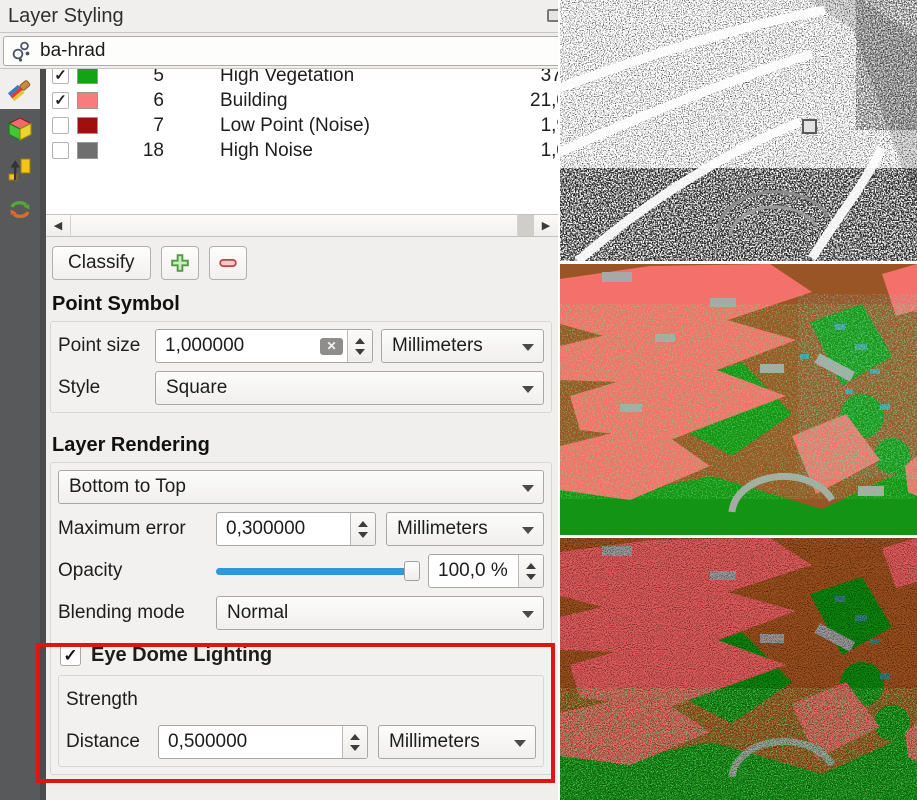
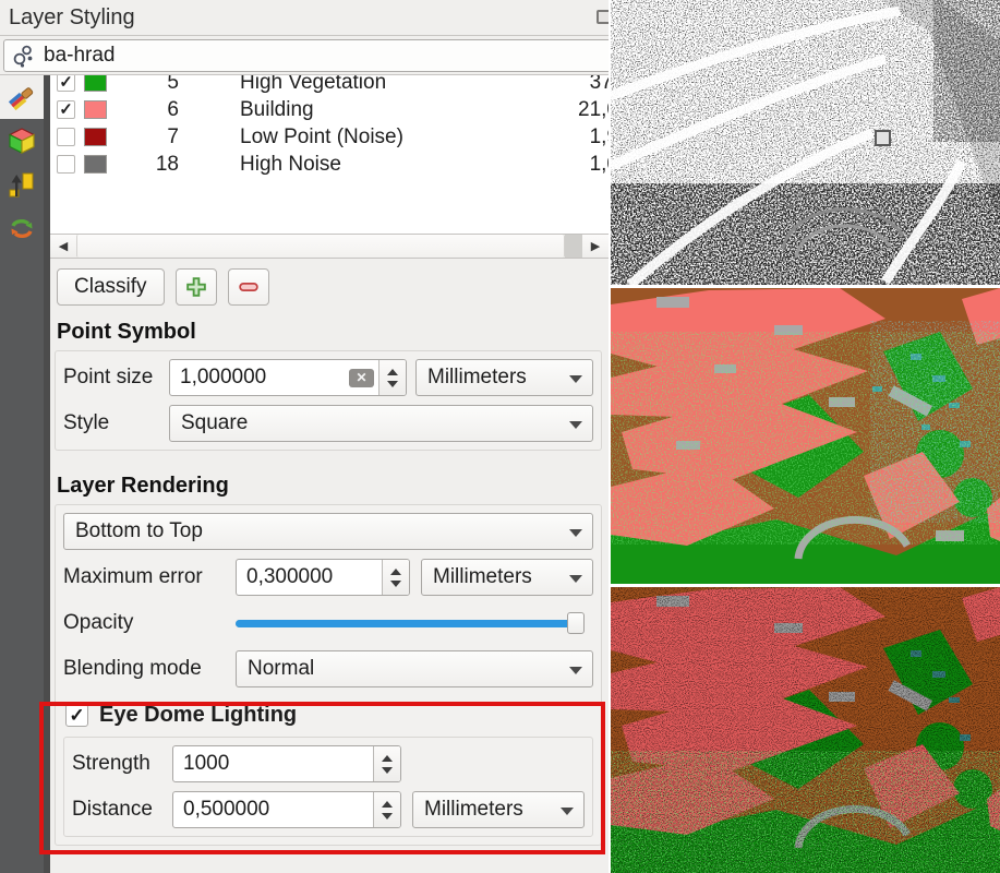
  Layer Styling
  ba-hrad
  ✓
  5
  High Vegetation
  ✓
  6
  Building
  21,
  7
  Low Point (Noise)
  18
  High Noise
  ◀
  ▶
  Classify
  Point Symbol
  Point size
  1,000000
  ✕
  Millimeters
  Style
  Square
  Layer Rendering
  Bottom to Top
  Maximum error
  0,300000
  Millimeters
  Opacity
- 100,0 %
  Blending mode
  Normal
  ✓
  Eye Dome Lighting
  Strength
+ 1000
  Distance
  0,500000
  Millimeters
